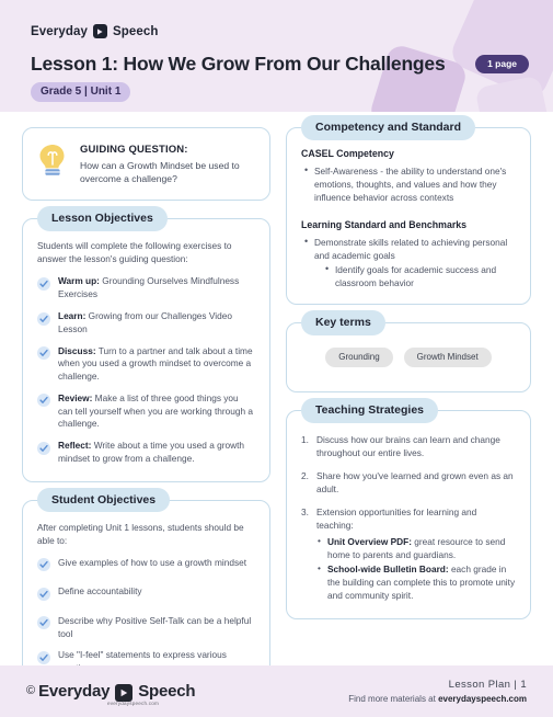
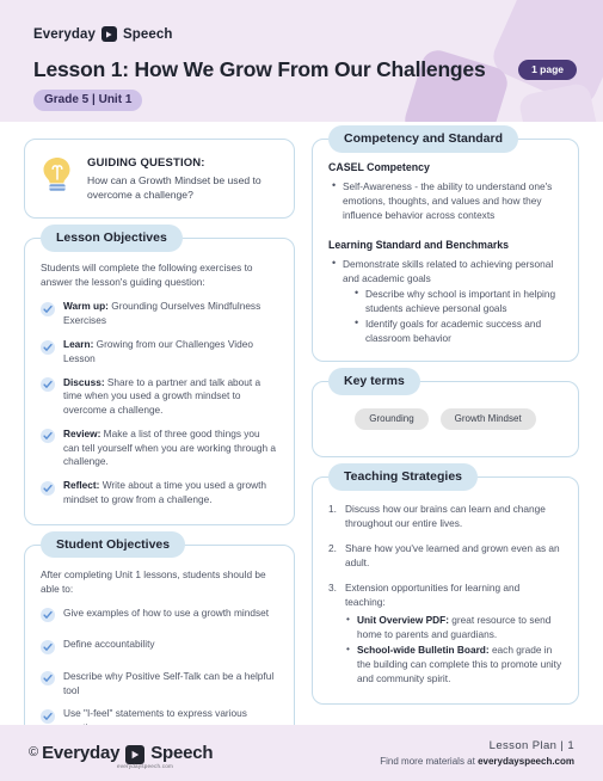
  Everyday
  Speech
  Lesson 1: How We Grow From Our Challenges
  Grade 5 | Unit 1
  1 page
  GUIDING QUESTION:
  How can a Growth Mindset be used to overcome a challenge?
  Lesson Objectives
  Students will complete the following exercises to answer the lesson's guiding question:
  Warm up: Grounding Ourselves Mindfulness Exercises
  Learn: Growing from our Challenges Video Lesson
- Discuss: Turn to a partner and talk about a time when you used a growth mindset to overcome a challenge.
+ Discuss: Share to a partner and talk about a time when you used a growth mindset to overcome a challenge.
  Review: Make a list of three good things you can tell yourself when you are working through a challenge.
  Reflect: Write about a time you used a growth mindset to grow from a challenge.
  Student Objectives
  After completing Unit 1 lessons, students should be able to:
  Give examples of how to use a growth mindset
  Define accountability
  Describe why Positive Self-Talk can be a helpful tool
  Use "I-feel" statements to express various
  Competency and Standard
  CASEL Competency
  Self-Awareness - the ability to understand one's emotions, thoughts, and values and how they influence behavior across contexts
  Learning Standard and Benchmarks
  Demonstrate skills related to achieving personal and academic goals
+ Describe why school is important in helping students achieve personal goals
  Identify goals for academic success and classroom behavior
  Key terms
  Grounding
  Growth Mindset
  Teaching Strategies
  Discuss how our brains can learn and change throughout our entire lives.
  Share how you've learned and grown even as an adult.
  Extension opportunities for learning and teaching:
  Unit Overview PDF: great resource to send home to parents and guardians.
  School-wide Bulletin Board: each grade in the building can complete this to promote unity and community spirit.
  ©
  Everyday
  Speech
  Lesson Plan | 1
  Find more materials at everydayspeech.com
